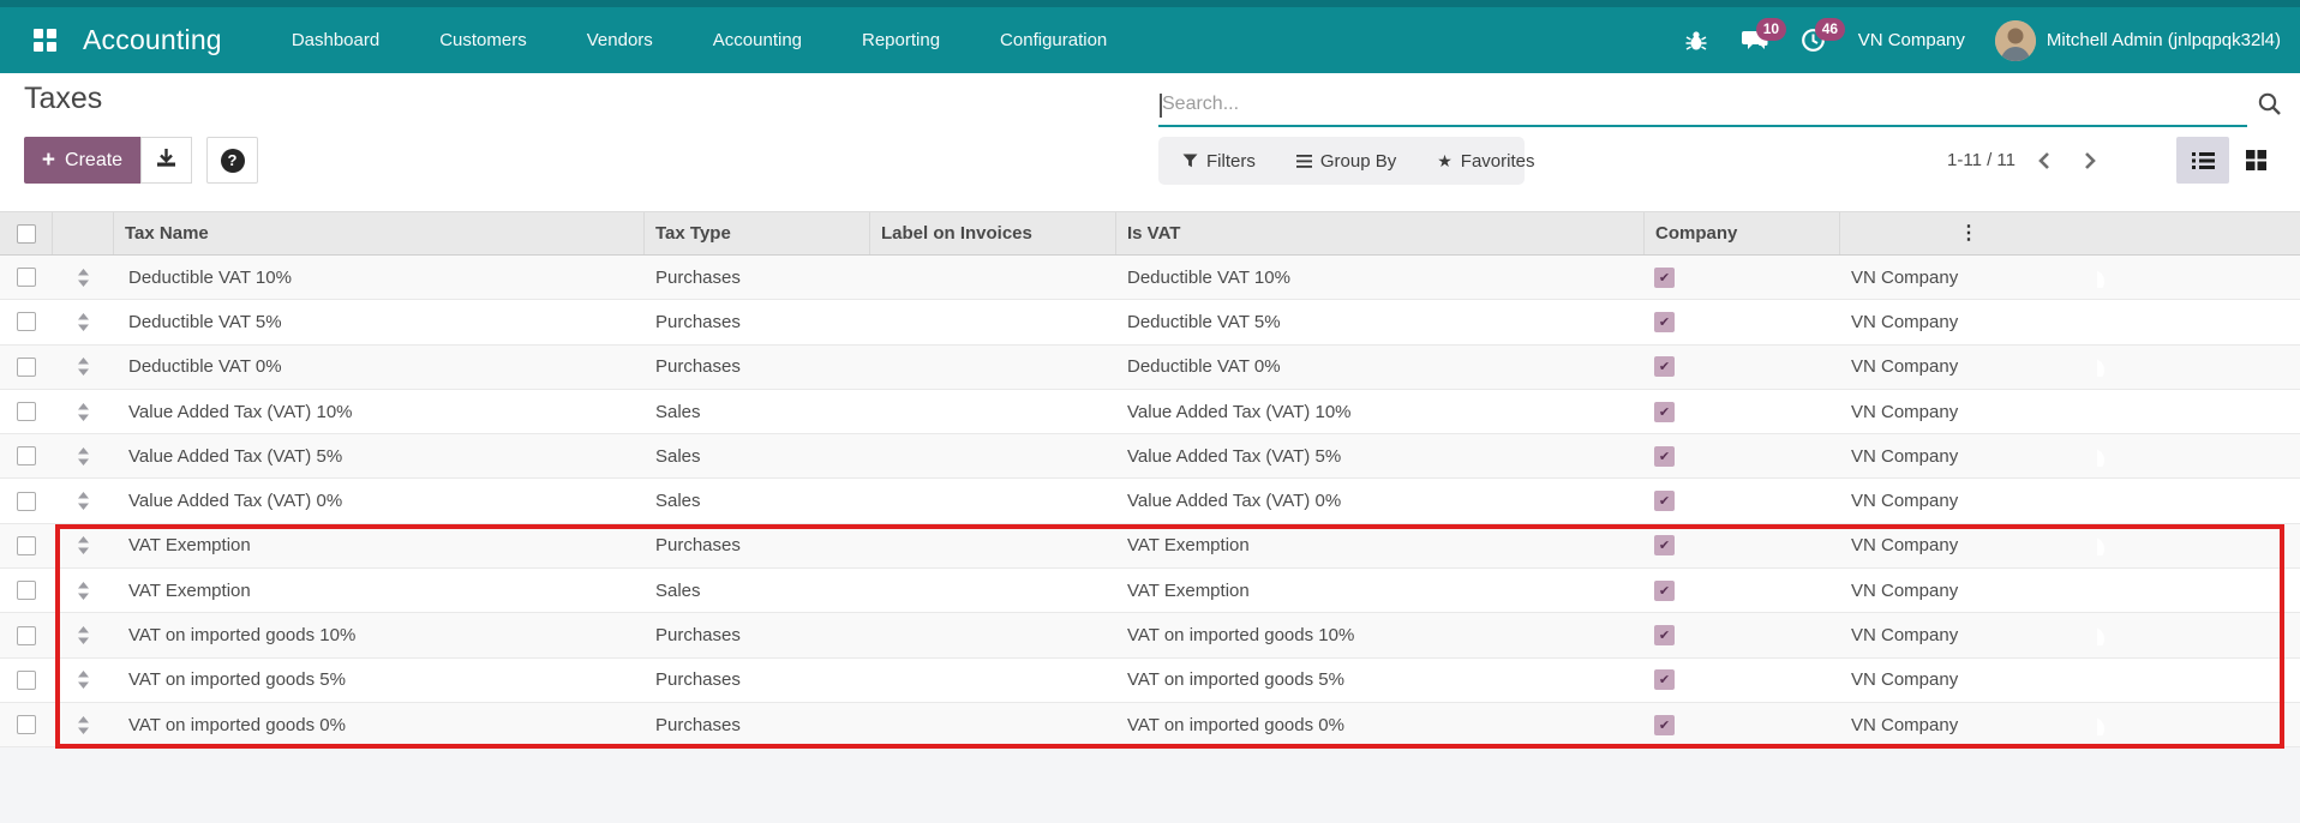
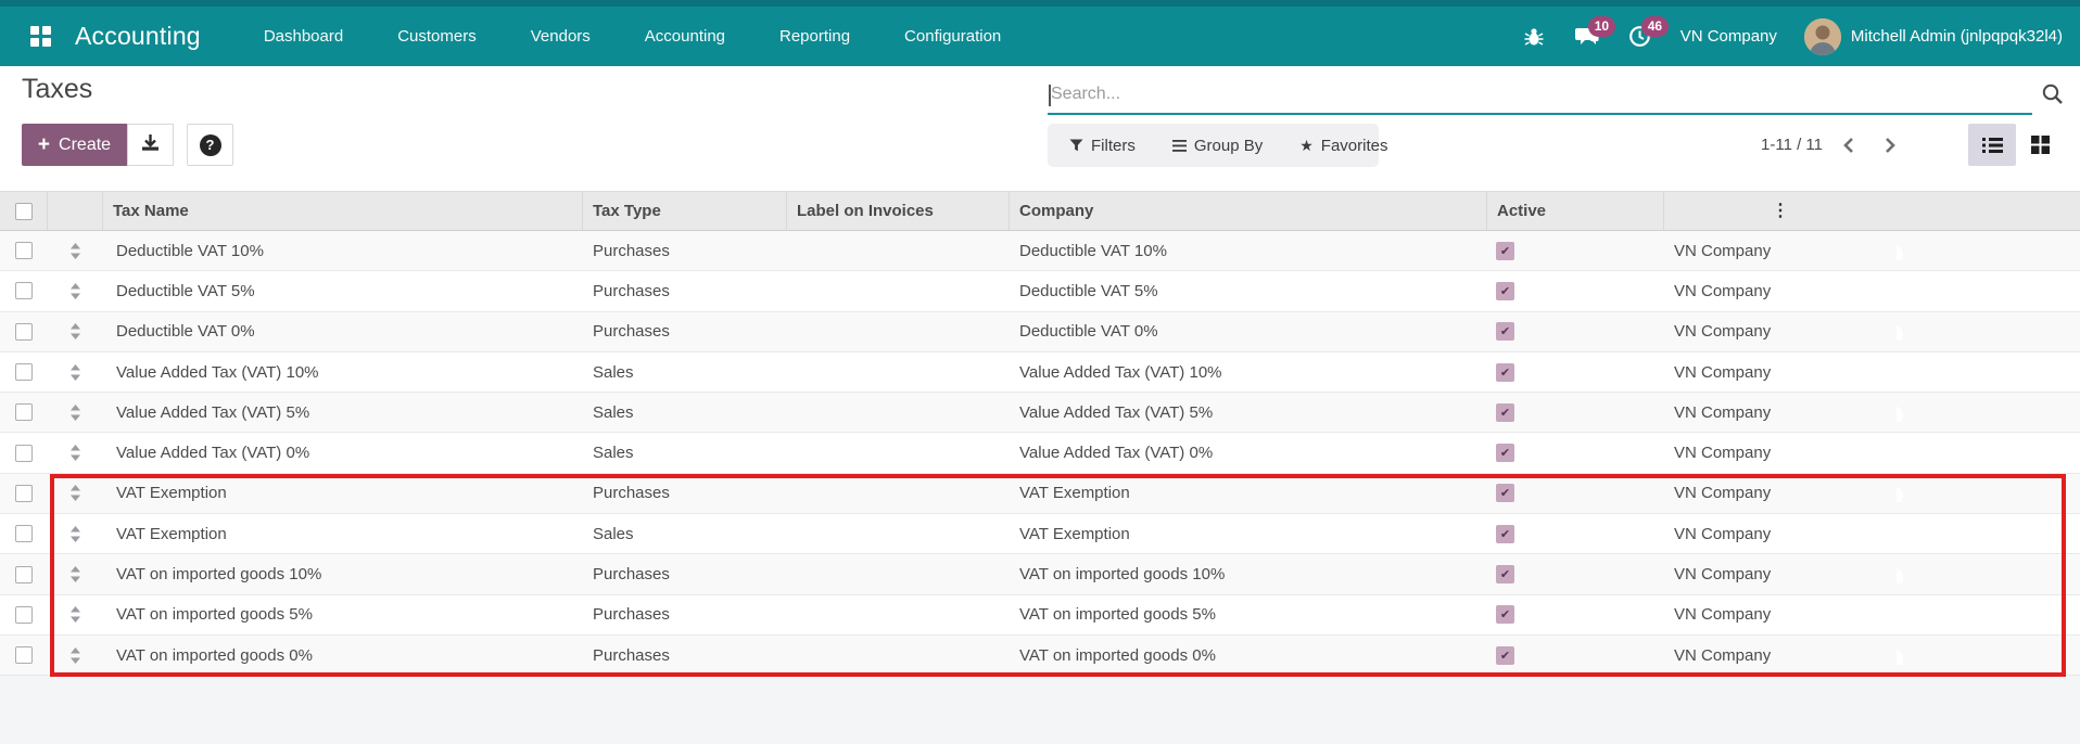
  Accounting
  Dashboard
  Customers
  Vendors
  Accounting
  Reporting
  Configuration
  10
  46
  VN Company
  Mitchell Admin (jnlpqpqk32l4)
  Taxes
  +
  Create
  ?
  Search...
  Filters
  Group By
  ★
  Favorites
  1-11 / 11
  Tax Name
  Tax Type
  Label on Invoices
- Is VAT
  Company
+ Active
  ⋮
  Deductible VAT 10%
  Purchases
  Deductible VAT 10%
  ✔
  VN Company
  Deductible VAT 5%
  Purchases
  Deductible VAT 5%
  ✔
  VN Company
  Deductible VAT 0%
  Purchases
  Deductible VAT 0%
  ✔
  VN Company
  Value Added Tax (VAT) 10%
  Sales
  Value Added Tax (VAT) 10%
  ✔
  VN Company
  Value Added Tax (VAT) 5%
  Sales
  Value Added Tax (VAT) 5%
  ✔
  VN Company
  Value Added Tax (VAT) 0%
  Sales
  Value Added Tax (VAT) 0%
  ✔
  VN Company
  VAT Exemption
  Purchases
  VAT Exemption
  ✔
  VN Company
  VAT Exemption
  Sales
  VAT Exemption
  ✔
  VN Company
  VAT on imported goods 10%
  Purchases
  VAT on imported goods 10%
  ✔
  VN Company
  VAT on imported goods 5%
  Purchases
  VAT on imported goods 5%
  ✔
  VN Company
  VAT on imported goods 0%
  Purchases
  VAT on imported goods 0%
  ✔
  VN Company
